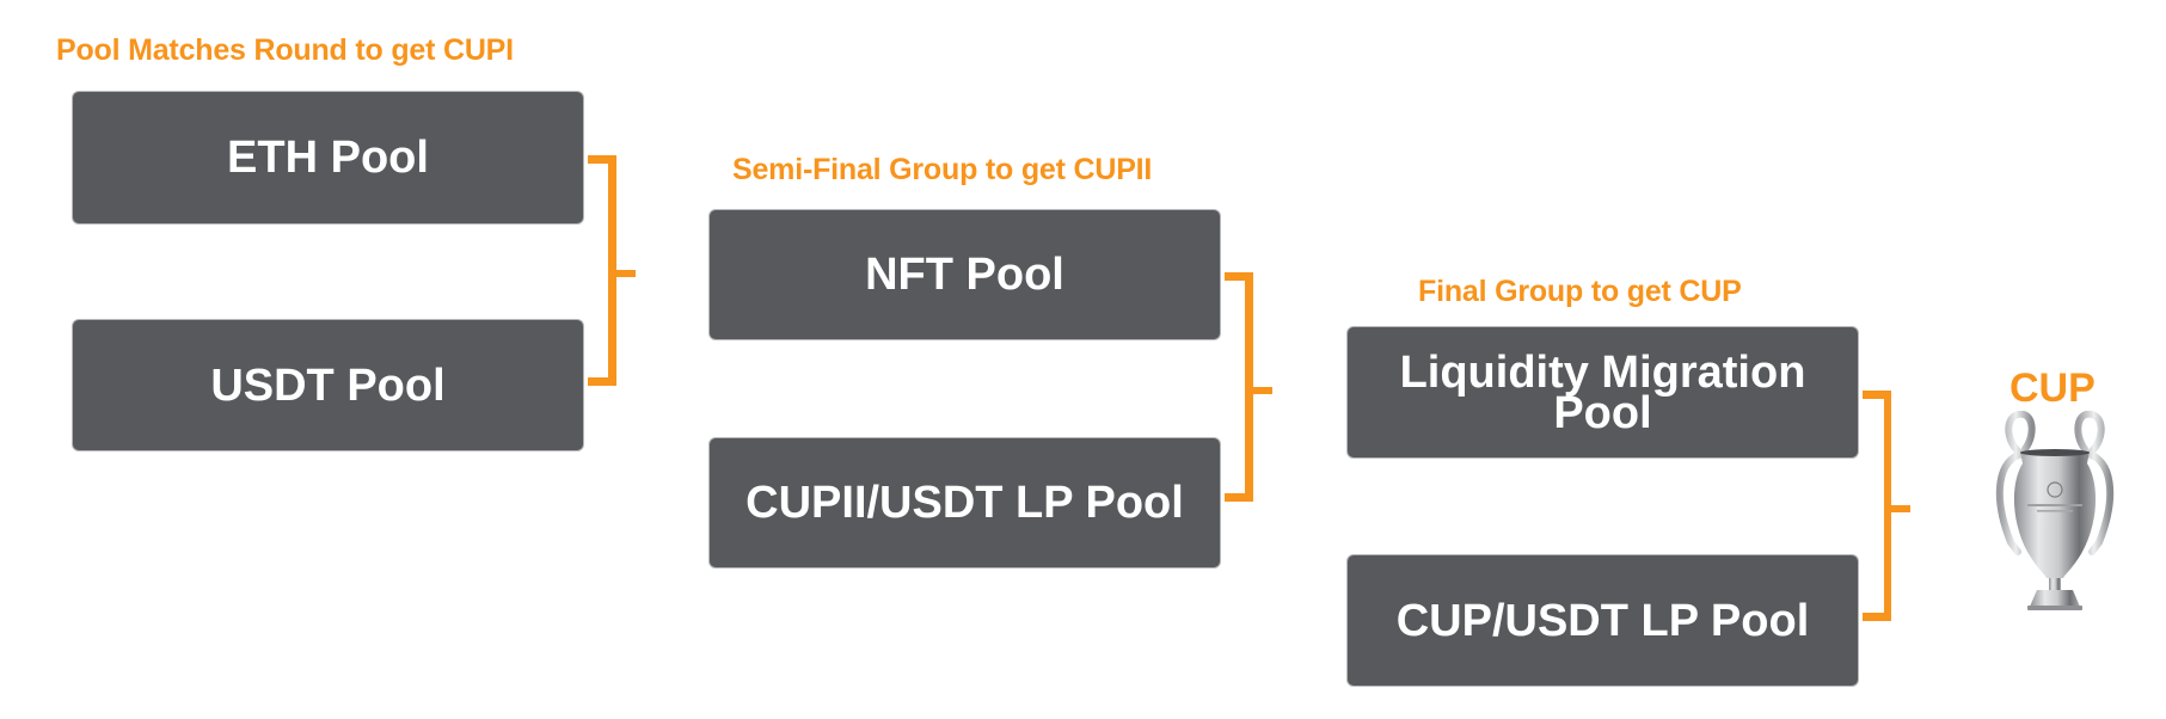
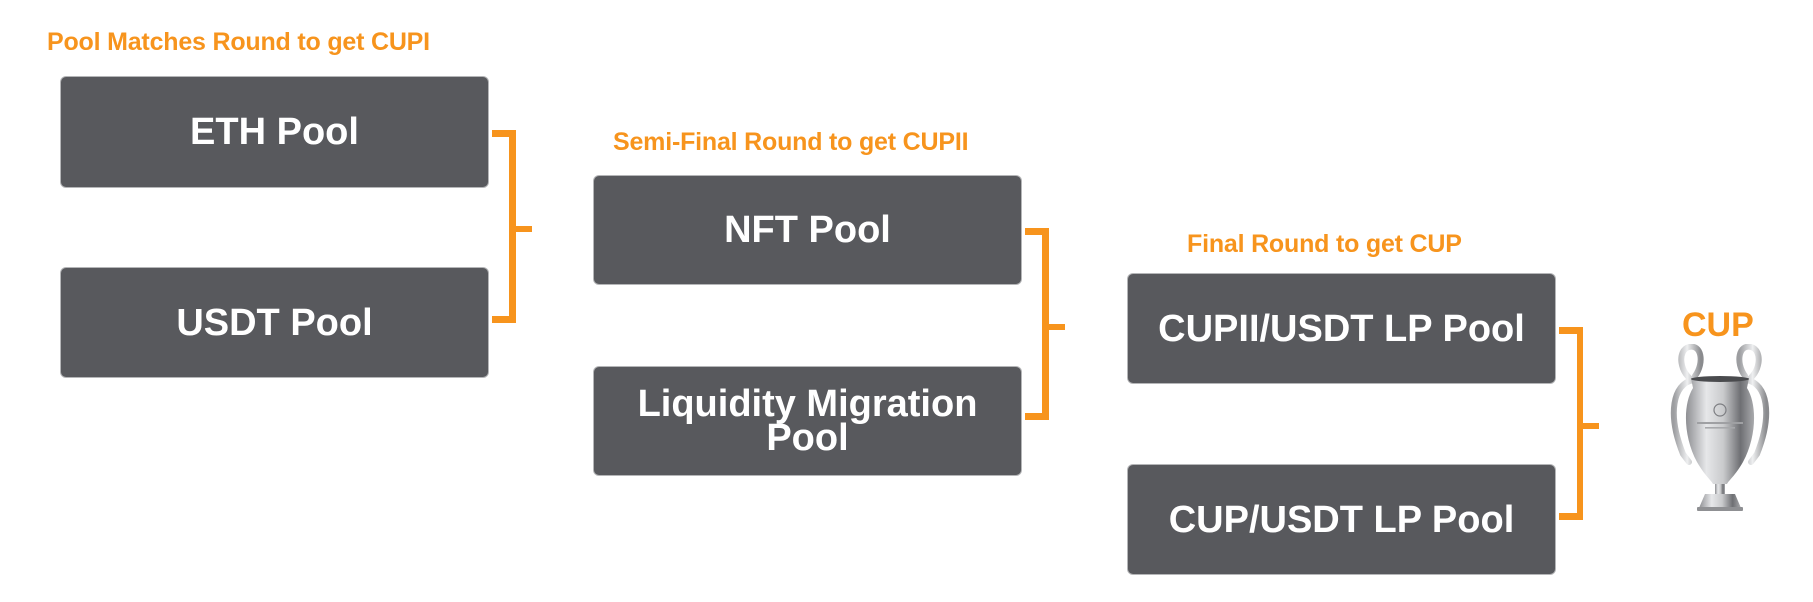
  Pool Matches Round to get CUPI
  ETH Pool
  USDT Pool
- Semi-Final Group to get CUPII
+ Semi-Final Round to get CUPII
  NFT Pool
- CUPII/USDT LP Pool
+ Liquidity Migration Pool
- Final Group to get CUP
+ Final Round to get CUP
- Liquidity Migration Pool
+ CUPII/USDT LP Pool
  CUP/USDT LP Pool
  CUP
